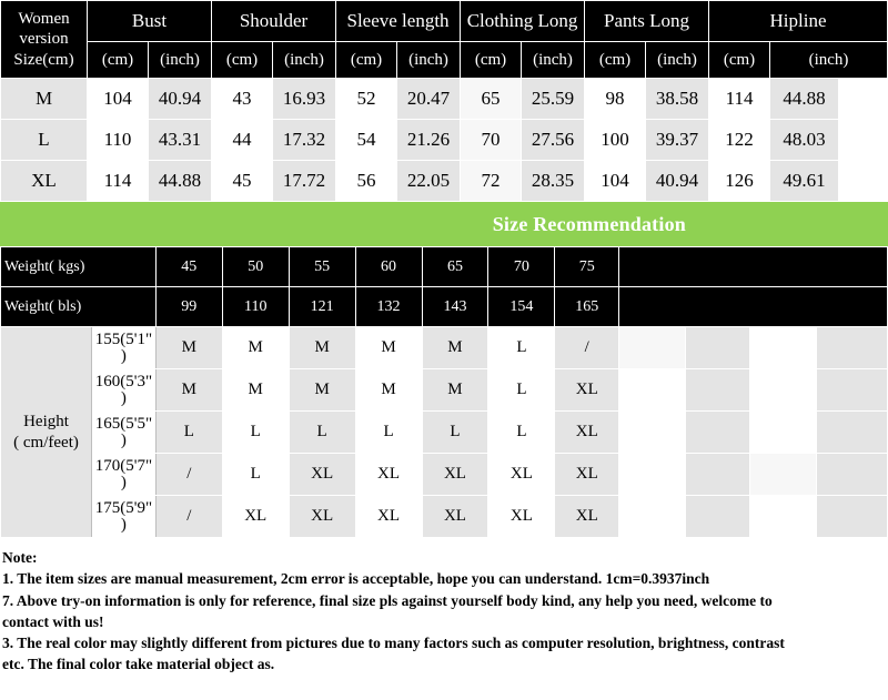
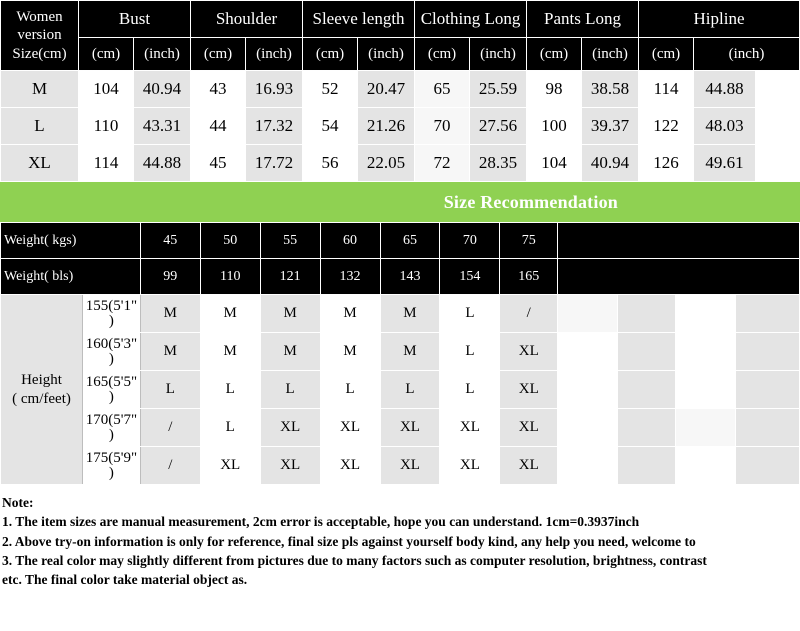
  Women version Size(cm)	Bust	Shoulder	Sleeve length	Clothing Long	Pants Long	Hipline
  (cm)	(inch)	(cm)	(inch)	(cm)	(inch)	(cm)	(inch)	(cm)	(inch)	(cm)	(inch)
  M	104	40.94	43	16.93	52	20.47	65	25.59	98	38.58	114	44.88
  L	110	43.31	44	17.32	54	21.26	70	27.56	100	39.37	122	48.03
  XL	114	44.88	45	17.72	56	22.05	72	28.35	104	40.94	126	49.61
  Size Recommendation
  Weight( kgs)	45	50	55	60	65	70	75
  Weight( bls)	99	110	121	132	143	154	165
  Height ( cm/feet)	155(5'1" )	M	M	M	M	M	L	/
  160(5'3" )	M	M	M	M	M	L	XL
  165(5'5" )	L	L	L	L	L	L	XL
  170(5'7" )	/	L	XL	XL	XL	XL	XL
  175(5'9" )	/	XL	XL	XL	XL	XL	XL
  Note:
  1. The item sizes are manual measurement, 2cm error is acceptable, hope you can understand. 1cm=0.3937inch
- 7. Above try-on information is only for reference, final size pls against yourself body kind, any help you need, welcome to
+ 2. Above try-on information is only for reference, final size pls against yourself body kind, any help you need, welcome to
- contact with us!
  3. The real color may slightly different from pictures due to many factors such as computer resolution, brightness, contrast
  etc. The final color take material object as.
